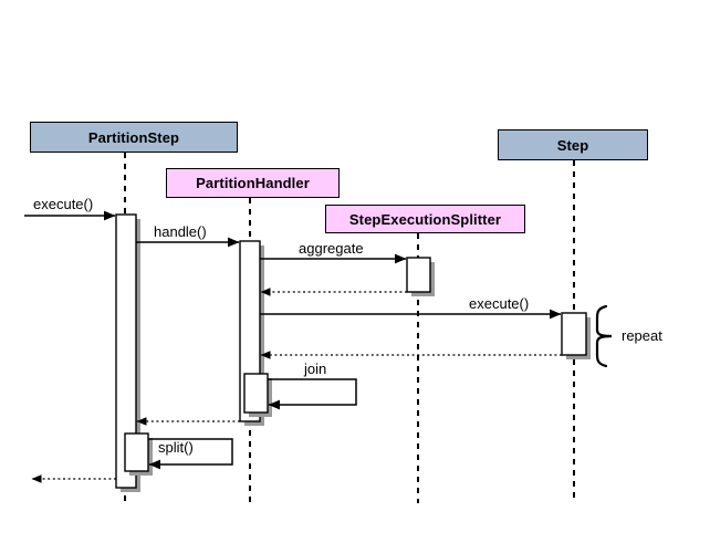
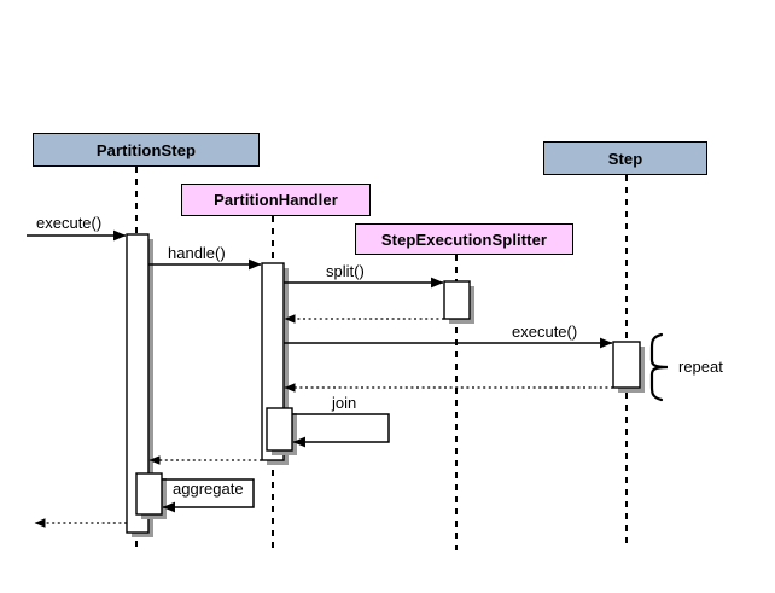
  PartitionStep
  PartitionHandler
  StepExecutionSplitter
  Step
  execute()
  handle()
- aggregate
+ split()
  execute()
  join
- split()
+ aggregate
  repeat
